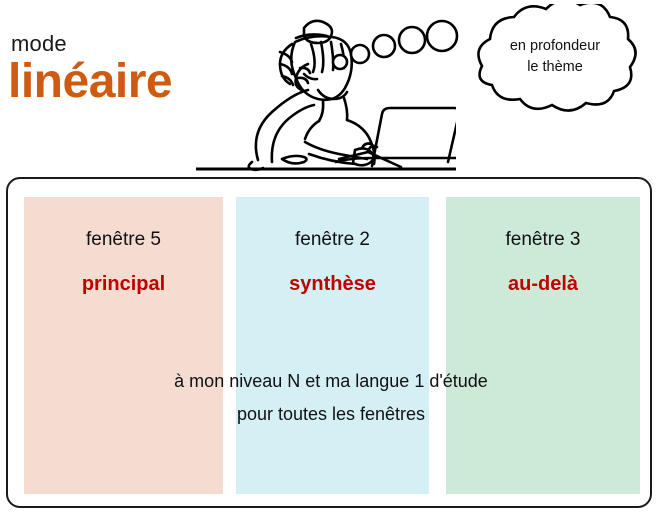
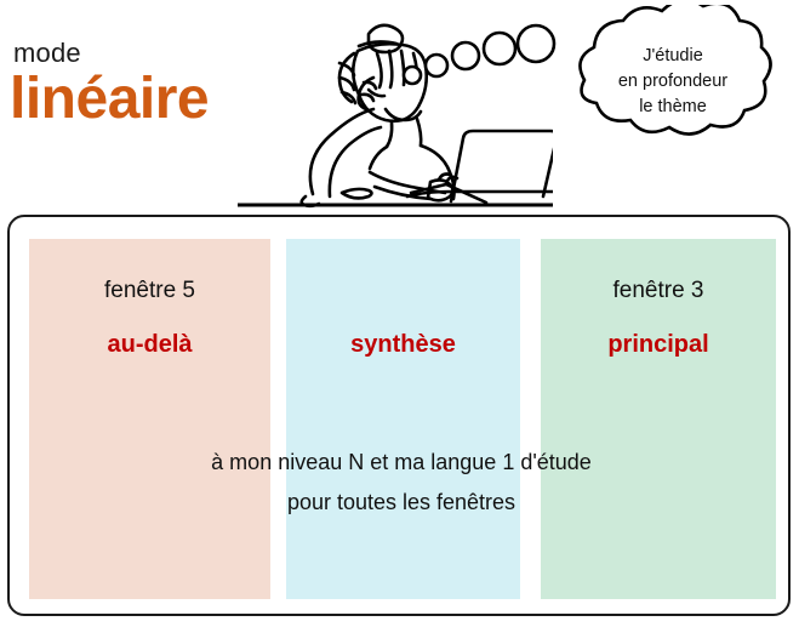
  mode
  linéaire
+ J'étudie
  en profondeur
  le thème
  fenêtre 5
- principal
+ au-delà
- fenêtre 2
  synthèse
  fenêtre 3
- au-delà
+ principal
  à mon niveau N et ma langue 1 d'étude
  pour toutes les fenêtres
